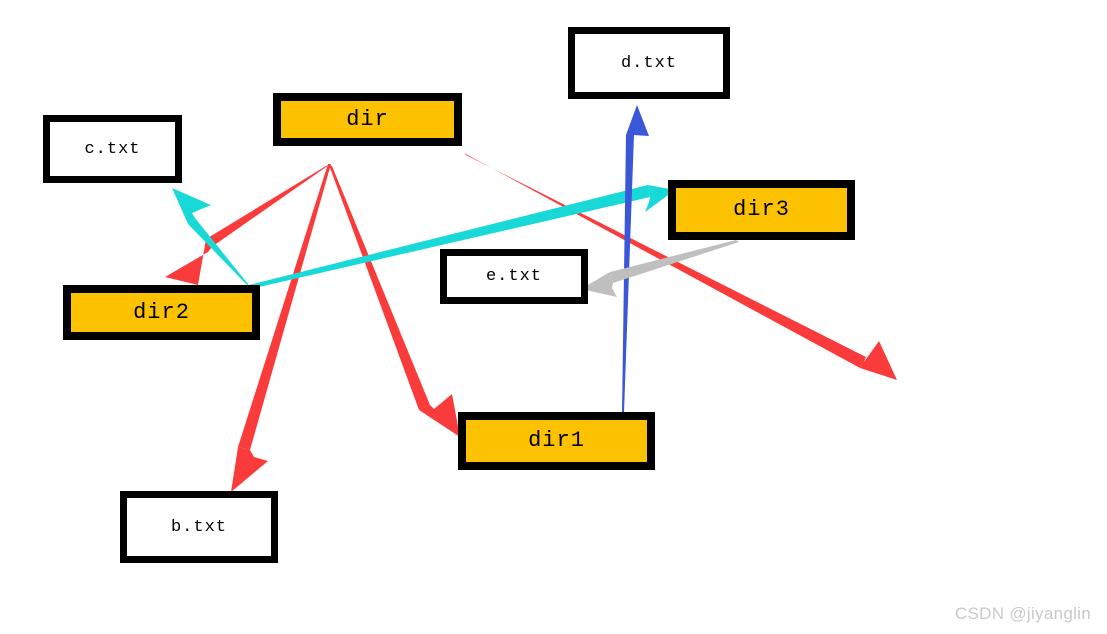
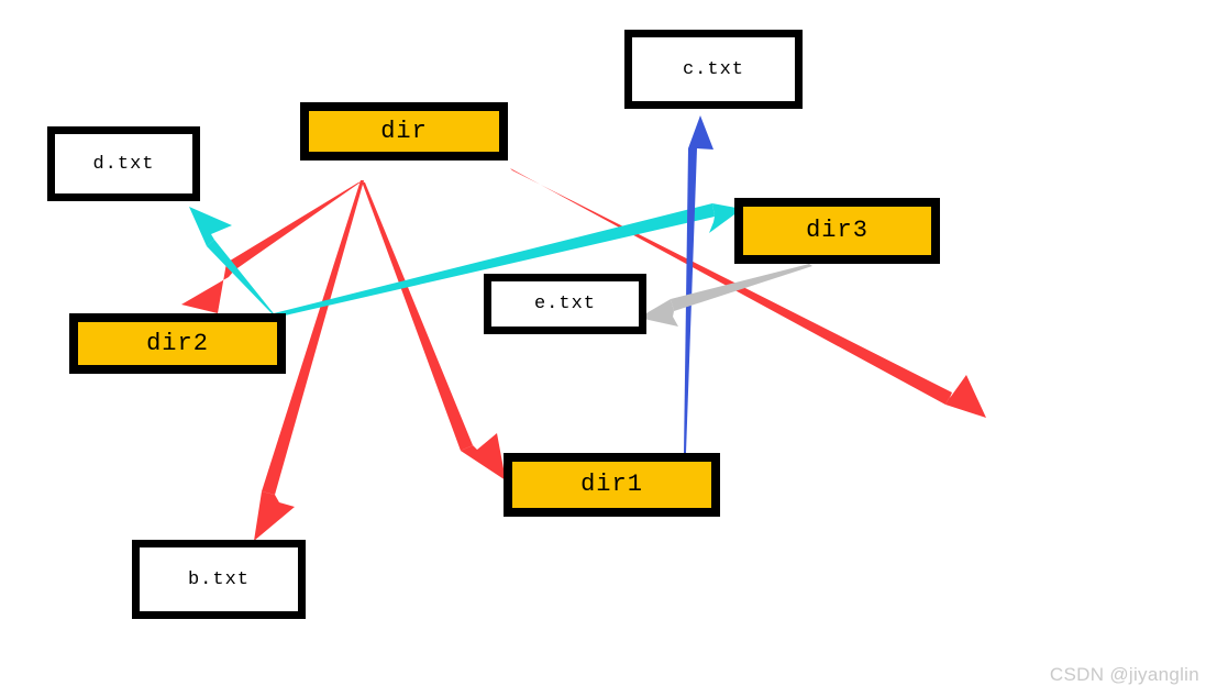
- d.txt
+ c.txt
  dir
- c.txt
+ d.txt
  dir3
  e.txt
  dir2
  dir1
  b.txt
  CSDN @jiyanglin
